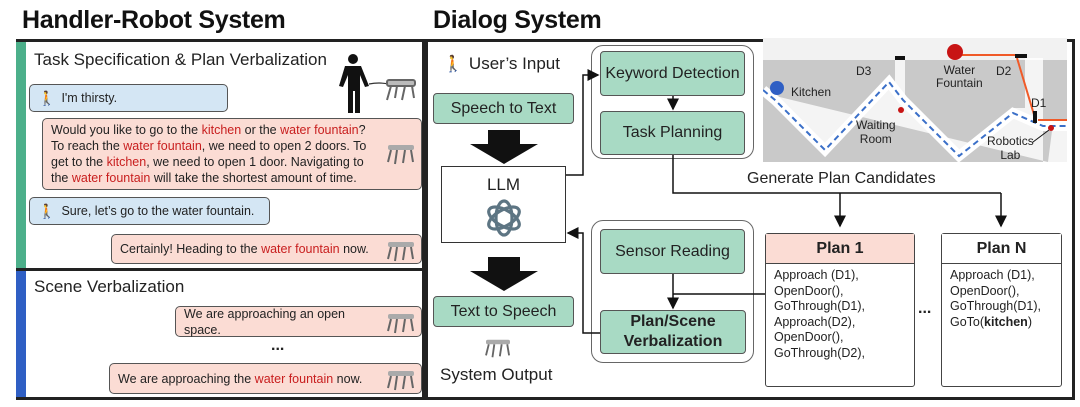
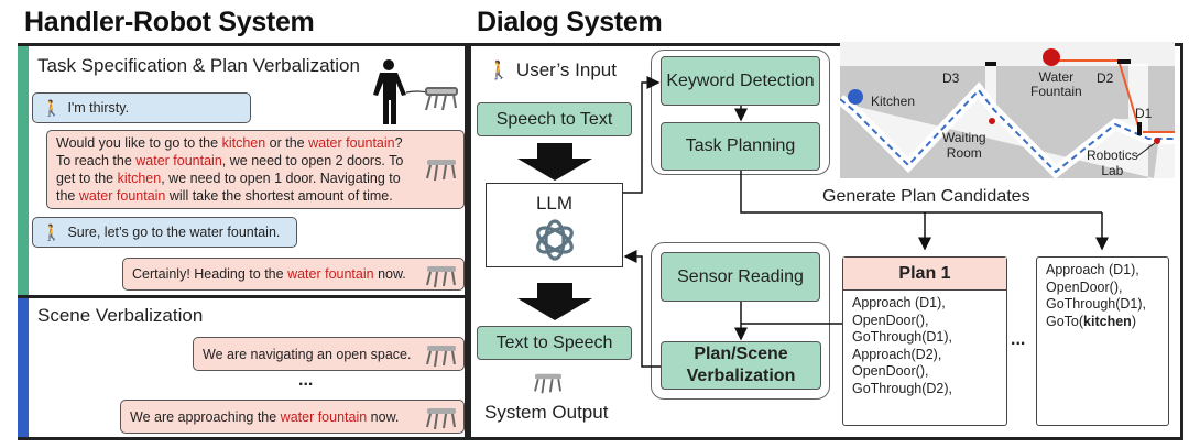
  Handler-Robot System
  Dialog System
  Task Specification & Plan Verbalization
  🚶
  I'm thirsty.
  Would you like to go to the kitchen or the water fountain? To reach the water fountain, we need to open 2 doors. To get to the kitchen, we need to open 1 door. Navigating to the water fountain will take the shortest amount of time.
  🚶
  Sure, let’s go to the water fountain.
  Certainly! Heading to the water fountain now.
  Scene Verbalization
- We are approaching an open space.
+ We are navigating an open space.
  ...
  We are approaching the water fountain now.
  🚶
  User’s Input
  Speech to Text
  LLM
  Text to Speech
  System Output
  Keyword Detection
  Task Planning
  Sensor Reading
  Plan/Scene Verbalization
  Generate Plan Candidates
  Kitchen
  D3
  Water
  Fountain
  D2
  D1
  Waiting
  Room
  Robotics
  Lab
  Plan 1
  Approach (D1),
  OpenDoor(),
  GoThrough(D1),
  Approach(D2),
  OpenDoor(),
  GoThrough(D2),
  ...
- Plan N
  Approach (D1),
  OpenDoor(),
  GoThrough(D1),
  GoTo(kitchen)
